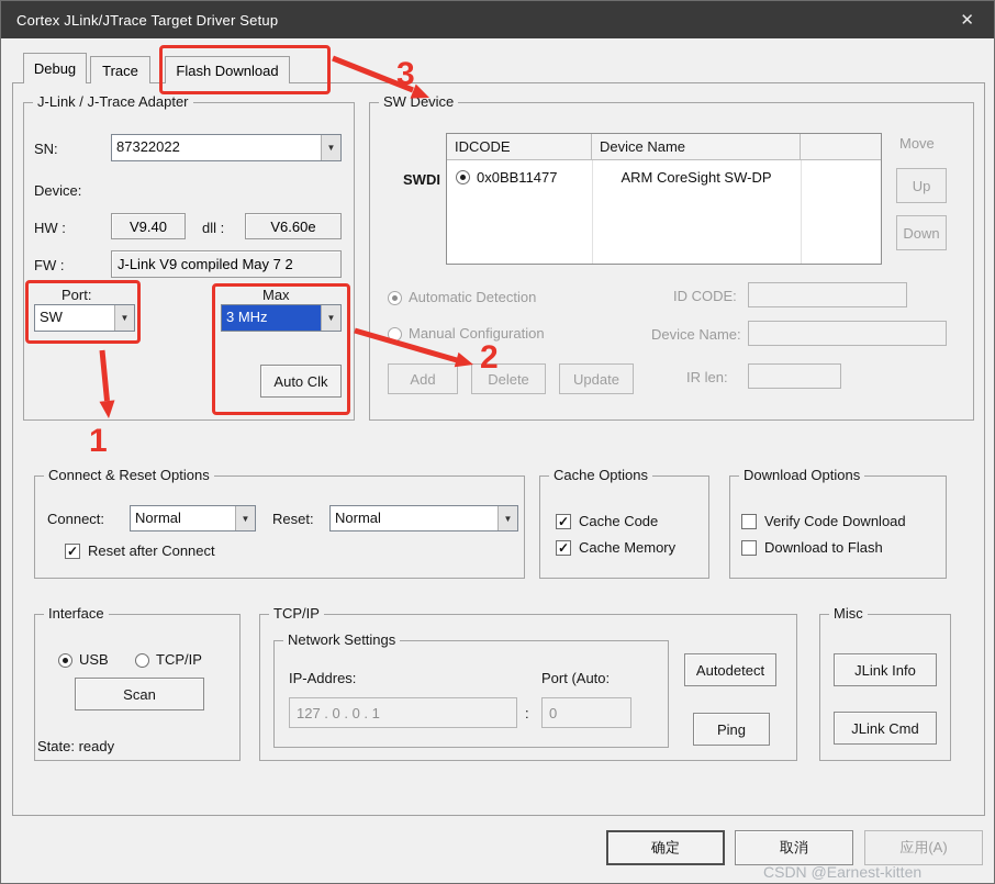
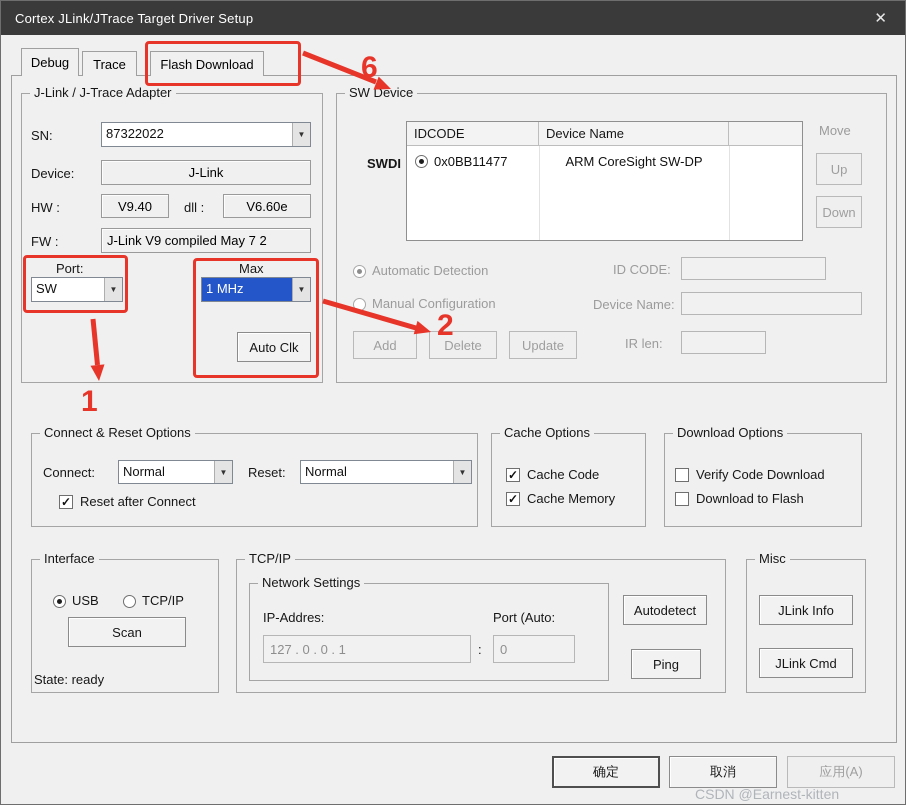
  Cortex JLink/JTrace Target Driver Setup
  ✕
  Debug
  Trace
  Flash Download
  J-Link / J-Trace Adapter
  SN:
  87322022
  ▼
  Device:
+ J-Link
  HW :
  V9.40
  dll :
  V6.60e
  FW :
  J-Link V9 compiled May 7 2
  Port:
  SW
  ▼
  Max
- 3 MHz
+ 1 MHz
  ▼
  Auto Clk
  SW Device
  SWDI
  IDCODE
  Device Name
  0x0BB11477
  ARM CoreSight SW-DP
  Move
  Up
  Down
  Automatic Detection
  Manual Configuration
  ID CODE:
  Device Name:
  Add
  Delete
  Update
  IR len:
  Connect & Reset Options
  Connect:
  Normal
  ▼
  Reset:
  Normal
  ▼
  ✓
  Reset after Connect
  Cache Options
  ✓
  Cache Code
  ✓
  Cache Memory
  Download Options
  Verify Code Download
  Download to Flash
  Interface
  USB
  TCP/IP
  Scan
  State: ready
  TCP/IP
  Network Settings
  IP-Addres:
  127 . 0 . 0 . 1
  :
  Port (Auto:
  0
  Autodetect
  Ping
  Misc
  JLink Info
  JLink Cmd
  确定
  取消
  应用(A)
  CSDN @Earnest-kitten
  1
  2
- 3
+ 6
